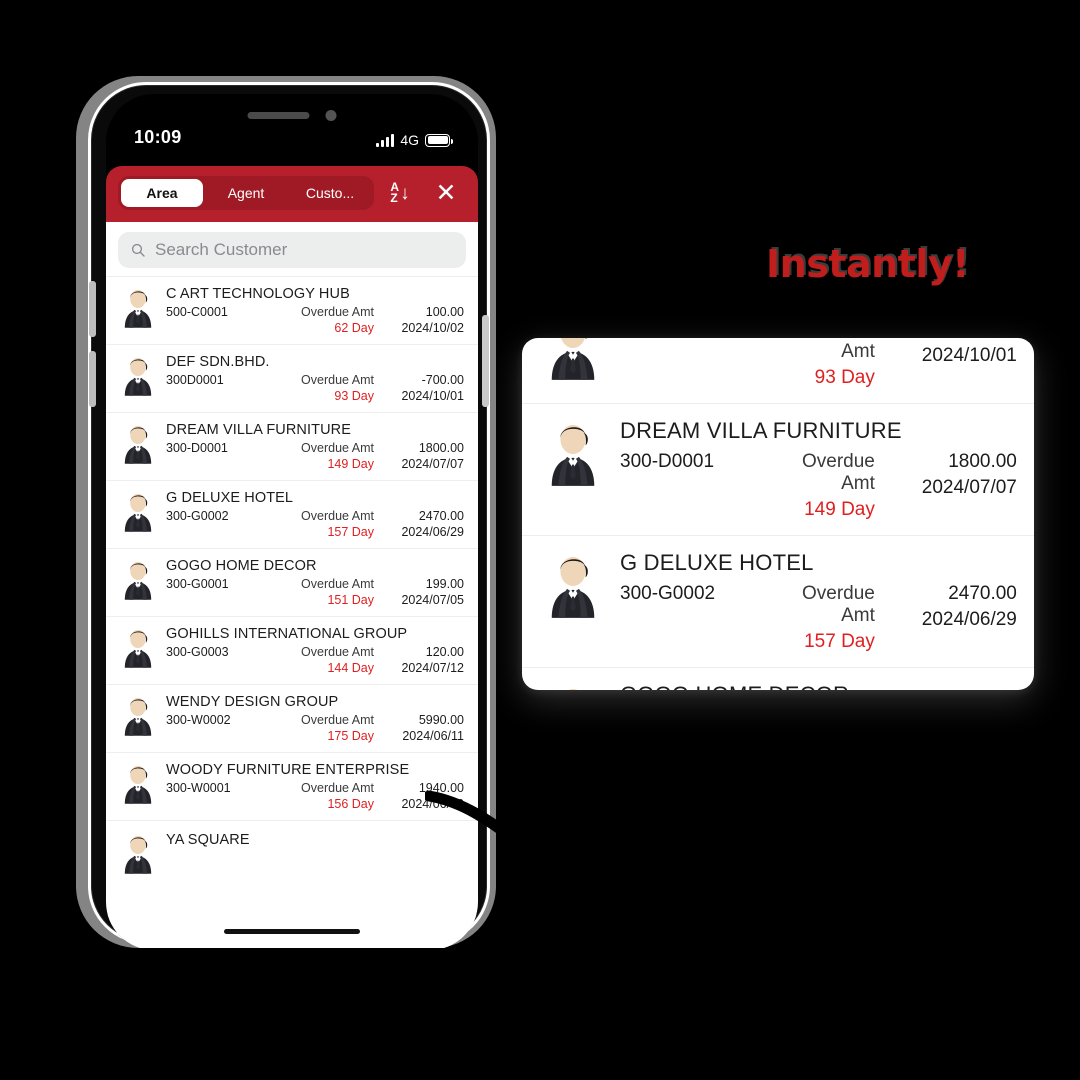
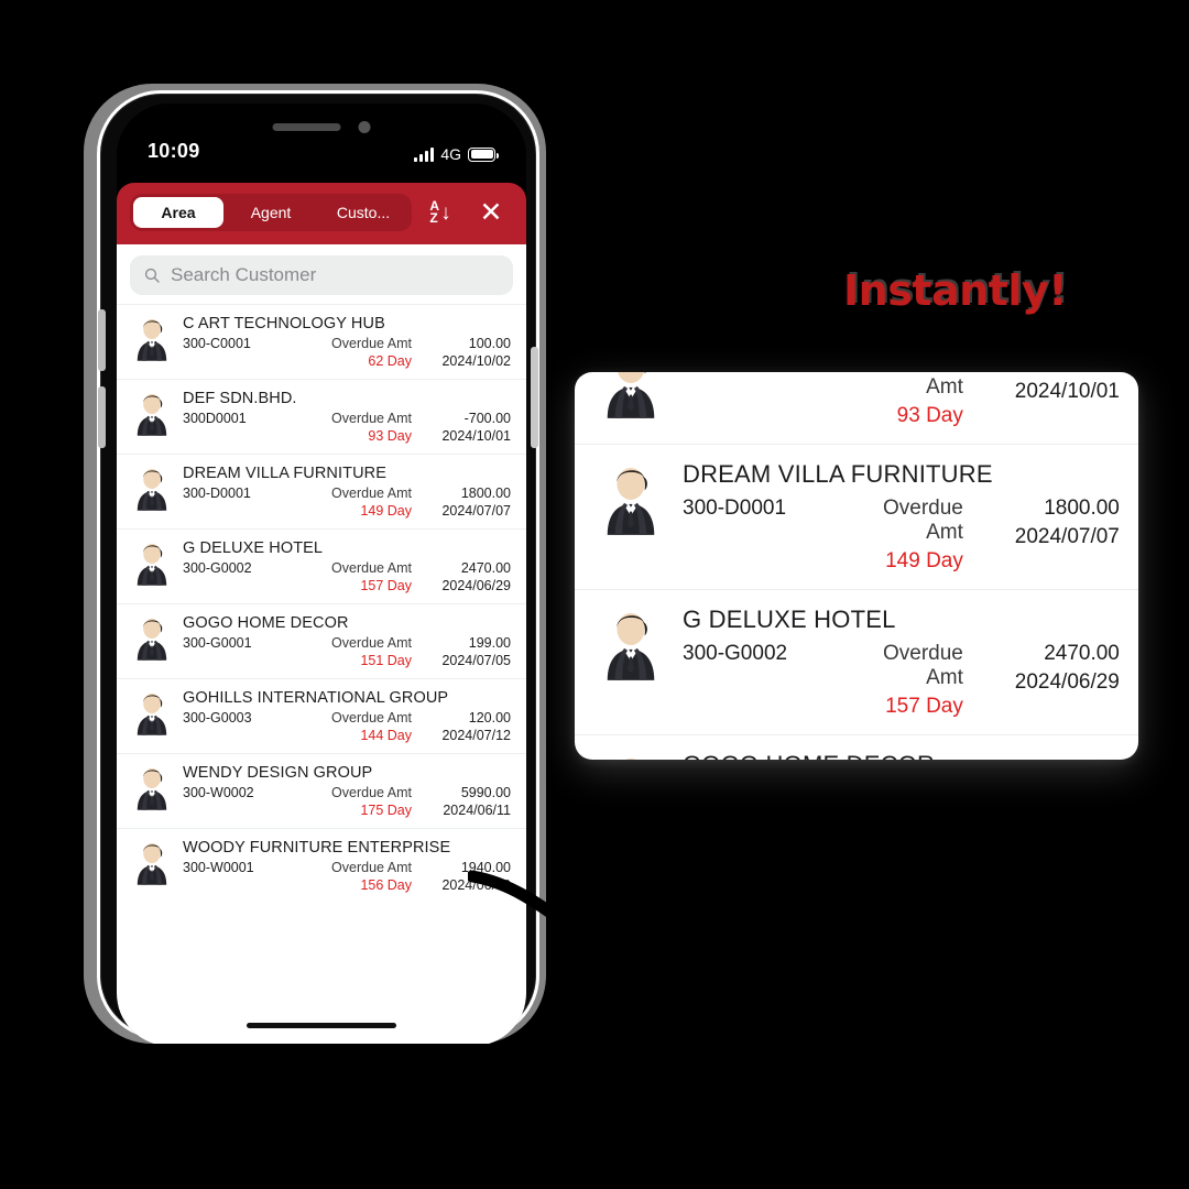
  10:09
  4G
  Area
  Agent
  Custo...
  A
  Z
  ↓
  ✕
  Search Customer
  C ART TECHNOLOGY HUB
- 500-C0001
+ 300-C0001
  Overdue Amt
  62 Day
  100.00
  2024/10/02
  DEF SDN.BHD.
  300D0001
  Overdue Amt
  93 Day
  -700.00
  2024/10/01
  DREAM VILLA FURNITURE
  300-D0001
  Overdue Amt
  149 Day
  1800.00
  2024/07/07
  G DELUXE HOTEL
  300-G0002
  Overdue Amt
  157 Day
  2470.00
  2024/06/29
  GOGO HOME DECOR
  300-G0001
  Overdue Amt
  151 Day
  199.00
  2024/07/05
  GOHILLS INTERNATIONAL GROUP
  300-G0003
  Overdue Amt
  144 Day
  120.00
  2024/07/12
  WENDY DESIGN GROUP
  300-W0002
  Overdue Amt
  175 Day
  5990.00
  2024/06/11
  WOODY FURNITURE ENTERPRISE
  300-W0001
  Overdue Amt
  156 Day
  1940.00
- YA SQUARE
  Instantly!
  93 Day
  2024/10/01
  DREAM VILLA FURNITURE
  300-D0001
  Overdue Amt
  149 Day
  1800.00
  2024/07/07
  G DELUXE HOTEL
  300-G0002
  Overdue Amt
  157 Day
  2470.00
  2024/06/29
